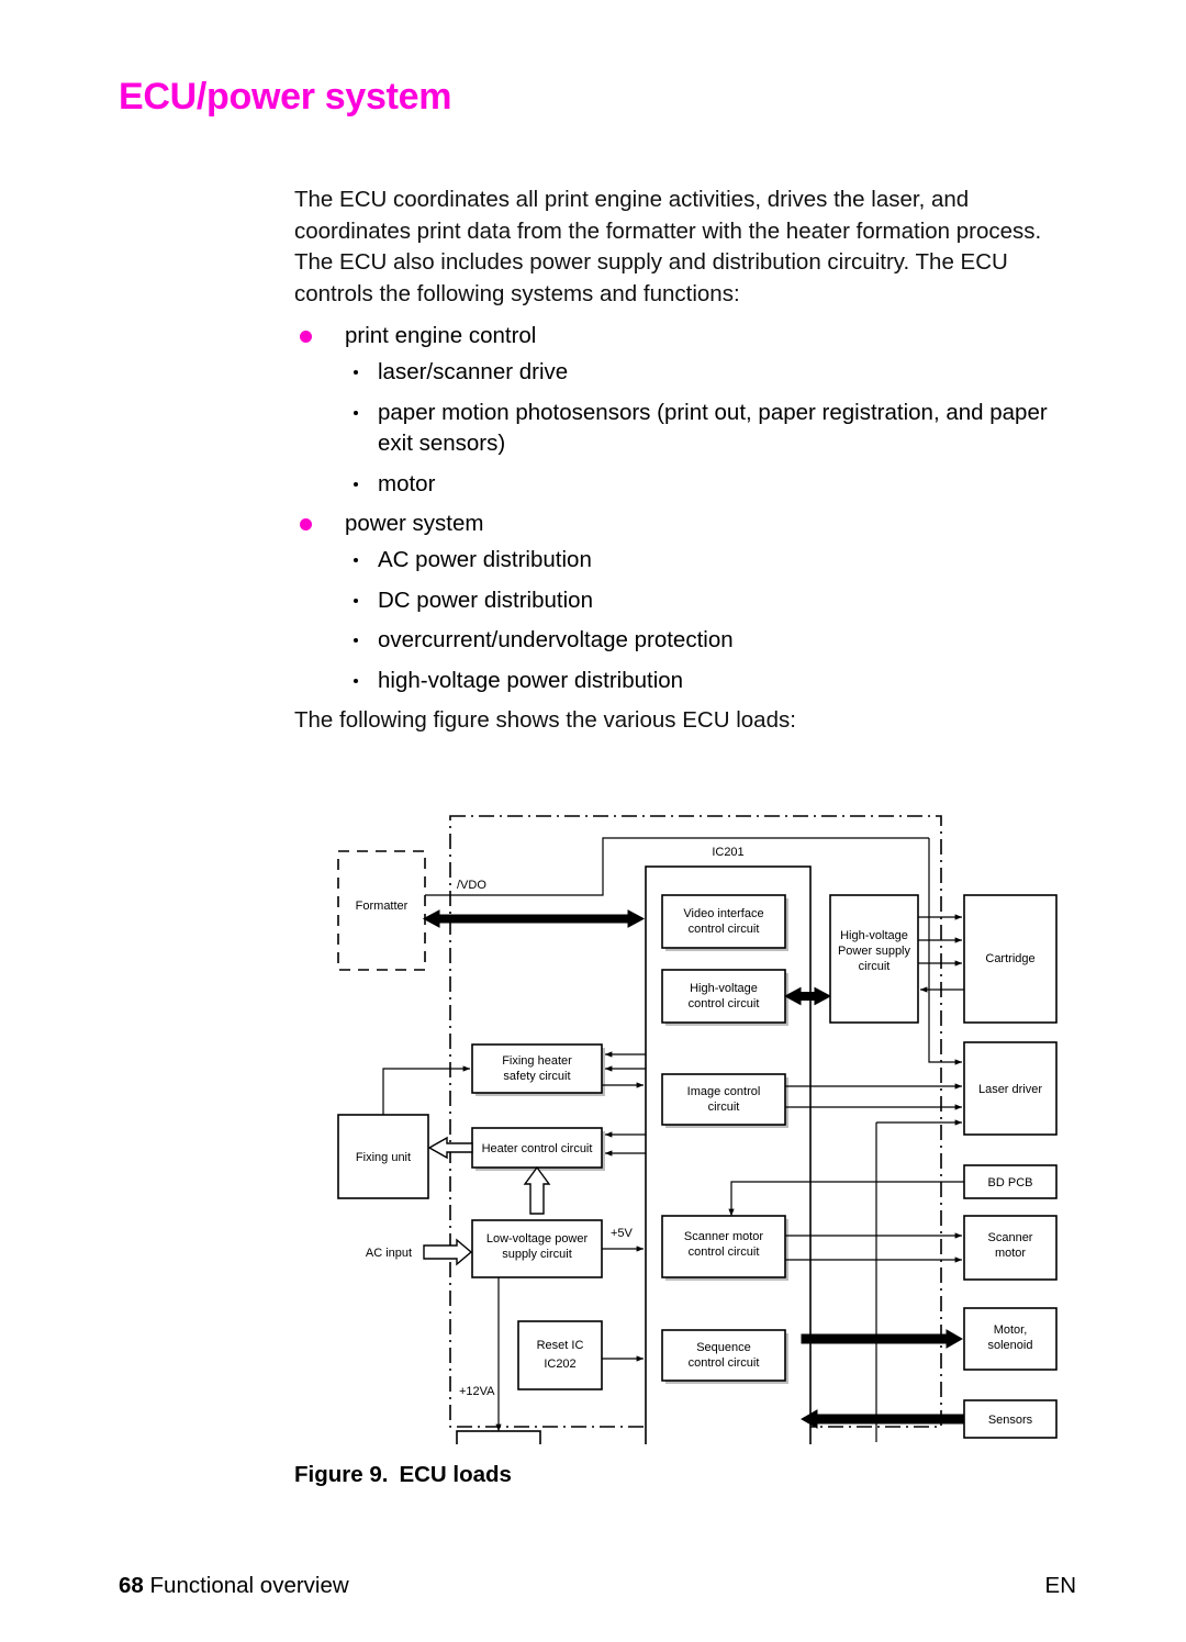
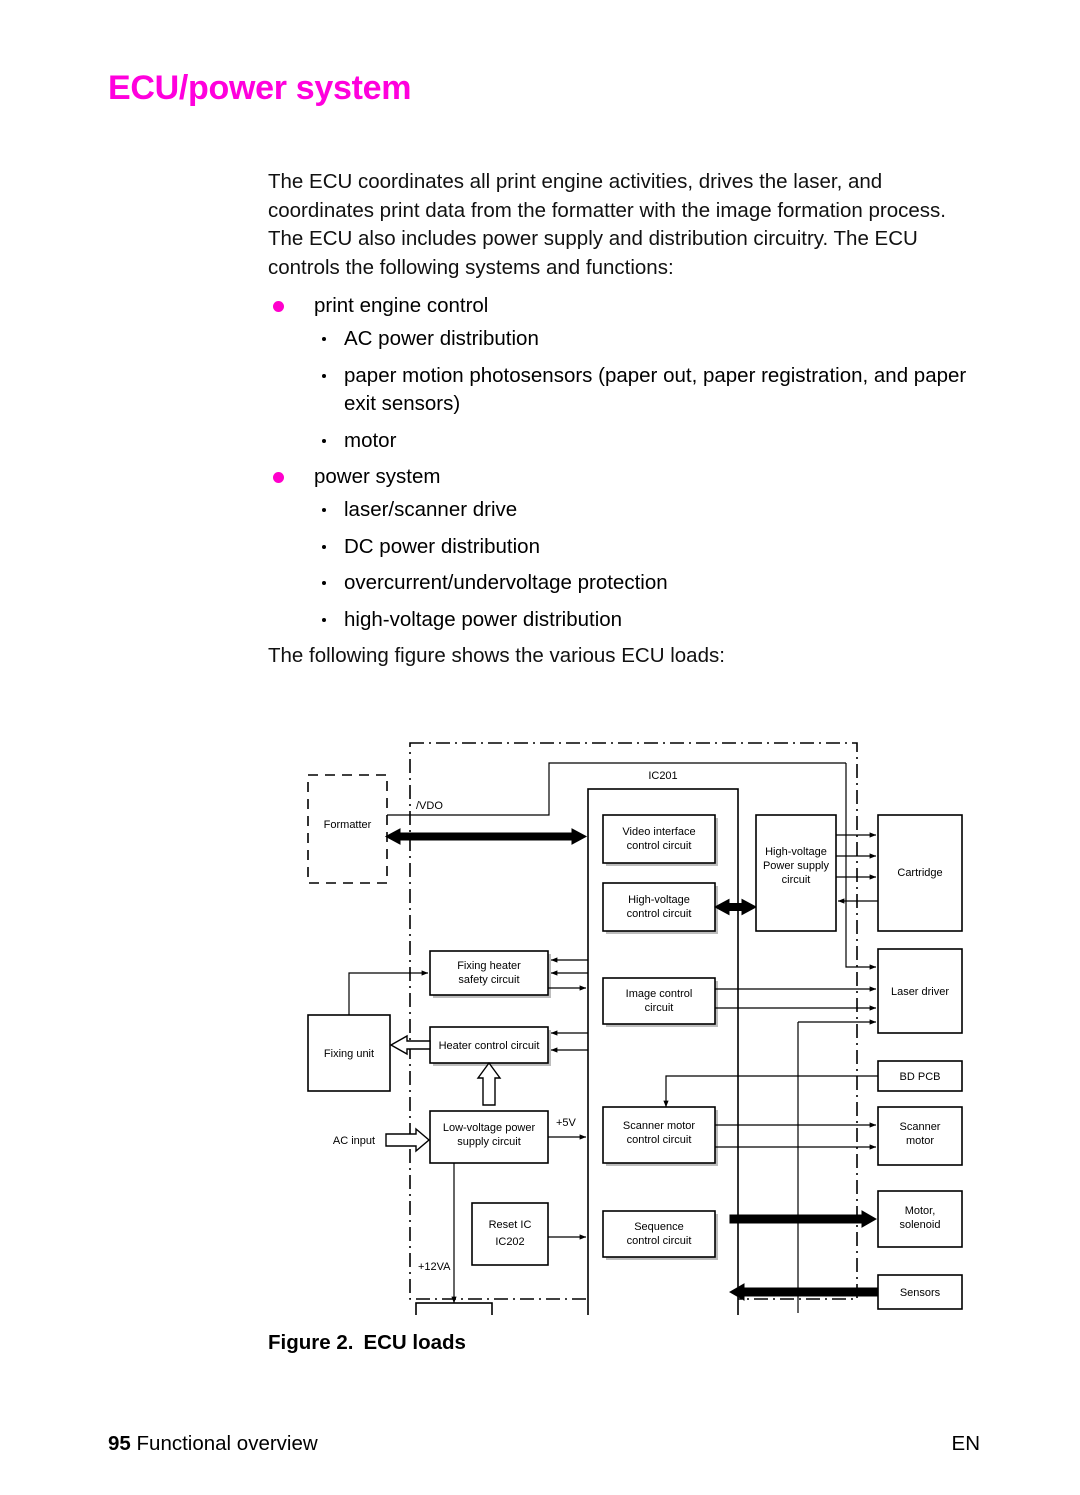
  ECU/power system
- The ECU coordinates all print engine activities, drives the laser, and coordinates print data from the formatter with the heater formation process. The ECU also includes power supply and distribution circuitry. The ECU controls the following systems and functions:
+ The ECU coordinates all print engine activities, drives the laser, and coordinates print data from the formatter with the image formation process. The ECU also includes power supply and distribution circuitry. The ECU controls the following systems and functions:
  print engine control
- laser/scanner drive
+ AC power distribution
- paper motion photosensors (print out, paper registration, and paper exit sensors)
+ paper motion photosensors (paper out, paper registration, and paper exit sensors)
  motor
  power system
- AC power distribution
+ laser/scanner drive
  DC power distribution
  overcurrent/undervoltage protection
  high-voltage power distribution
  The following figure shows the various ECU loads:
  Formatter
  IC201
  /VDO
  Video interface
  control circuit
  High-voltage
  control circuit
  High-voltage
  Power supply
  circuit
  Cartridge
  Fixing heater
  safety circuit
  Fixing unit
  Heater control circuit
  Image control
  circuit
  Laser driver
  BD PCB
  AC input
  Low-voltage power
  supply circuit
  +5V
  +12VA
  Scanner motor
  control circuit
  Scanner
  motor
  Reset IC
  IC202
  Sequence
  control circuit
  Motor,
  solenoid
  Sensors
- Figure 9. ECU loads
+ Figure 2. ECU loads
- 68 Functional overview
+ 95 Functional overview
  EN
